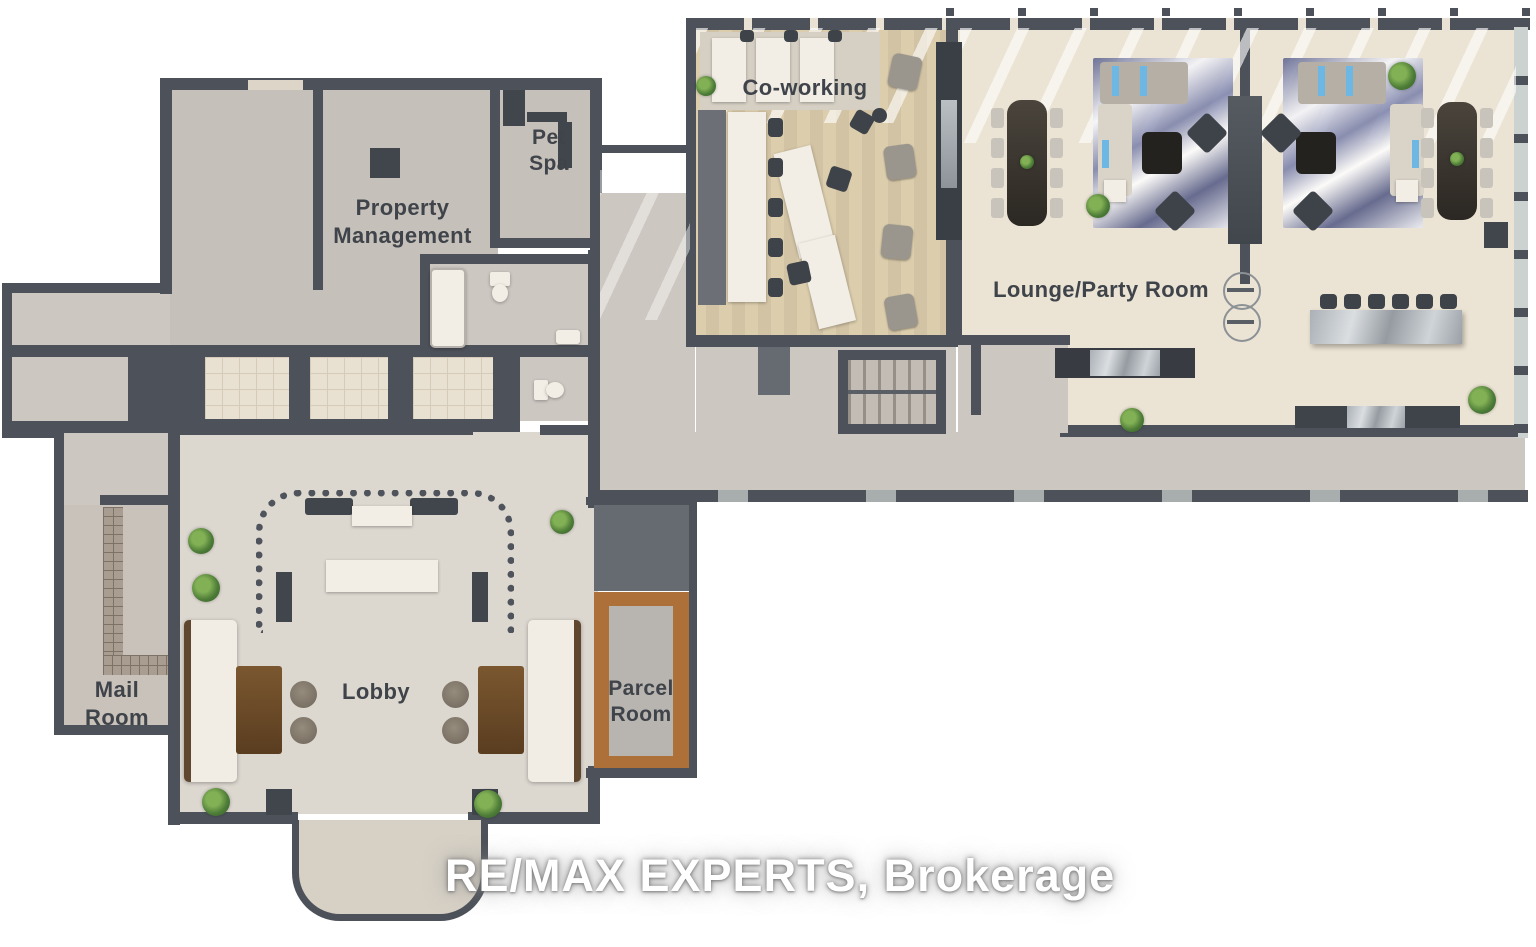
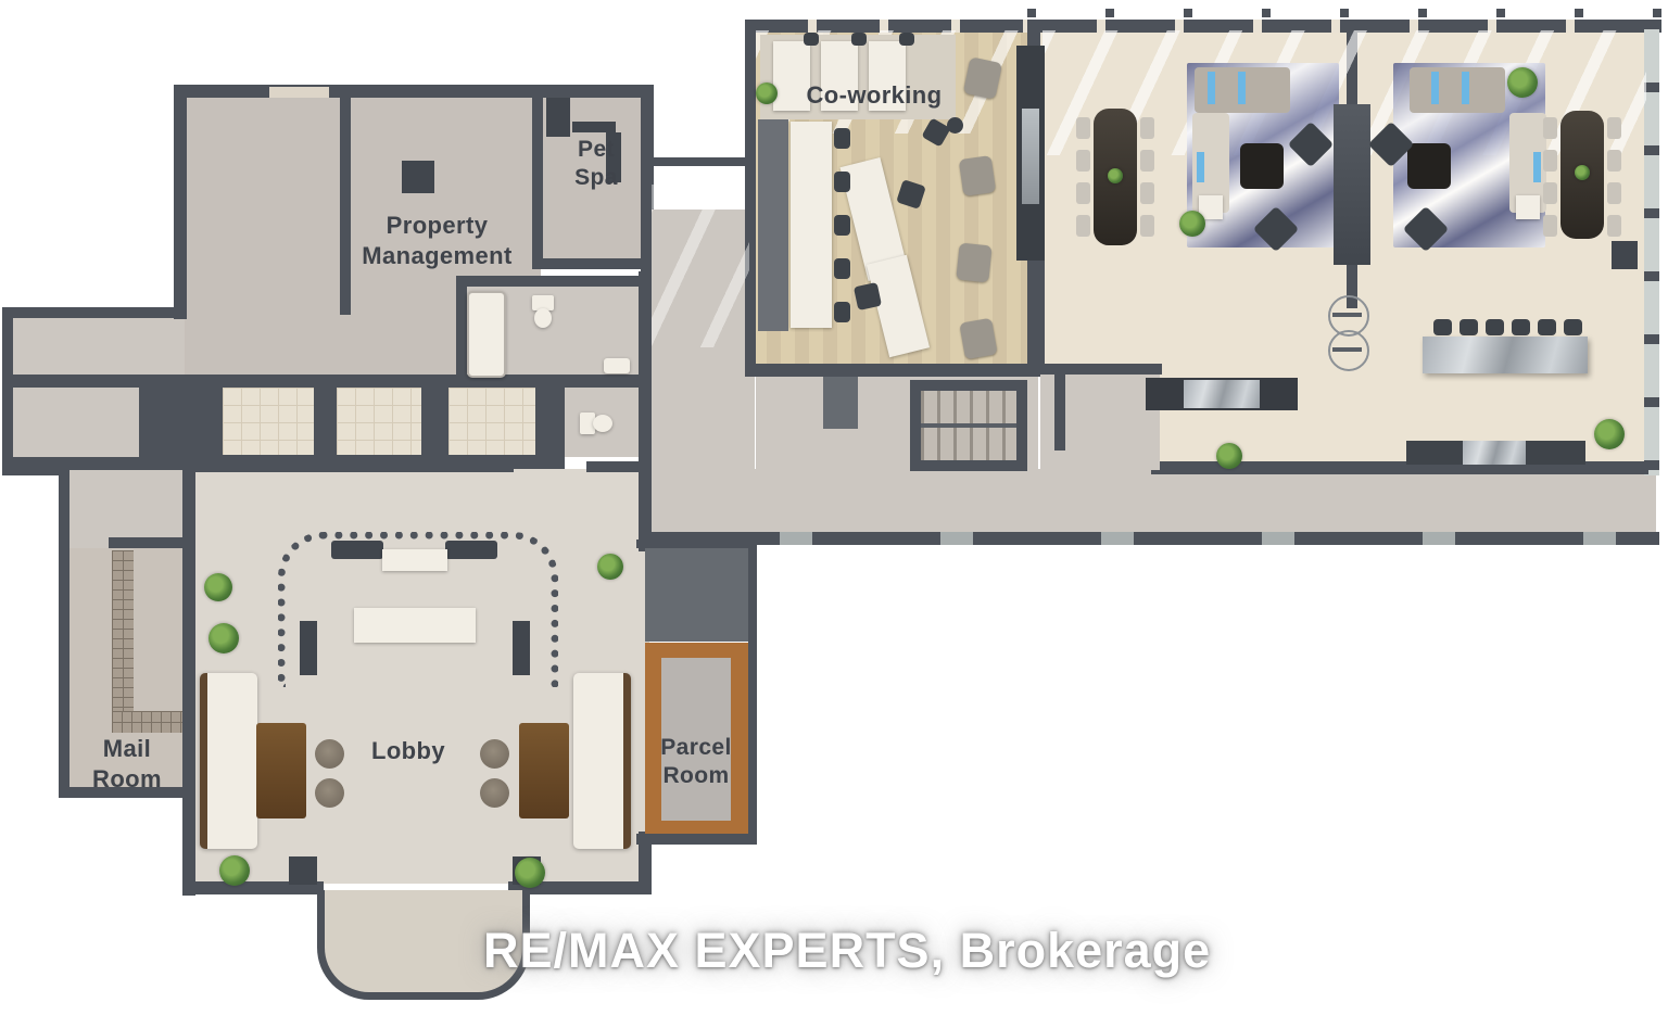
  Property
  Management
  Pet
  Spa
  Co-working
- Lounge/Party Room
  Mail
  Room
  Lobby
  Parcel
  Room
  RE/MAX EXPERTS, Brokerage
